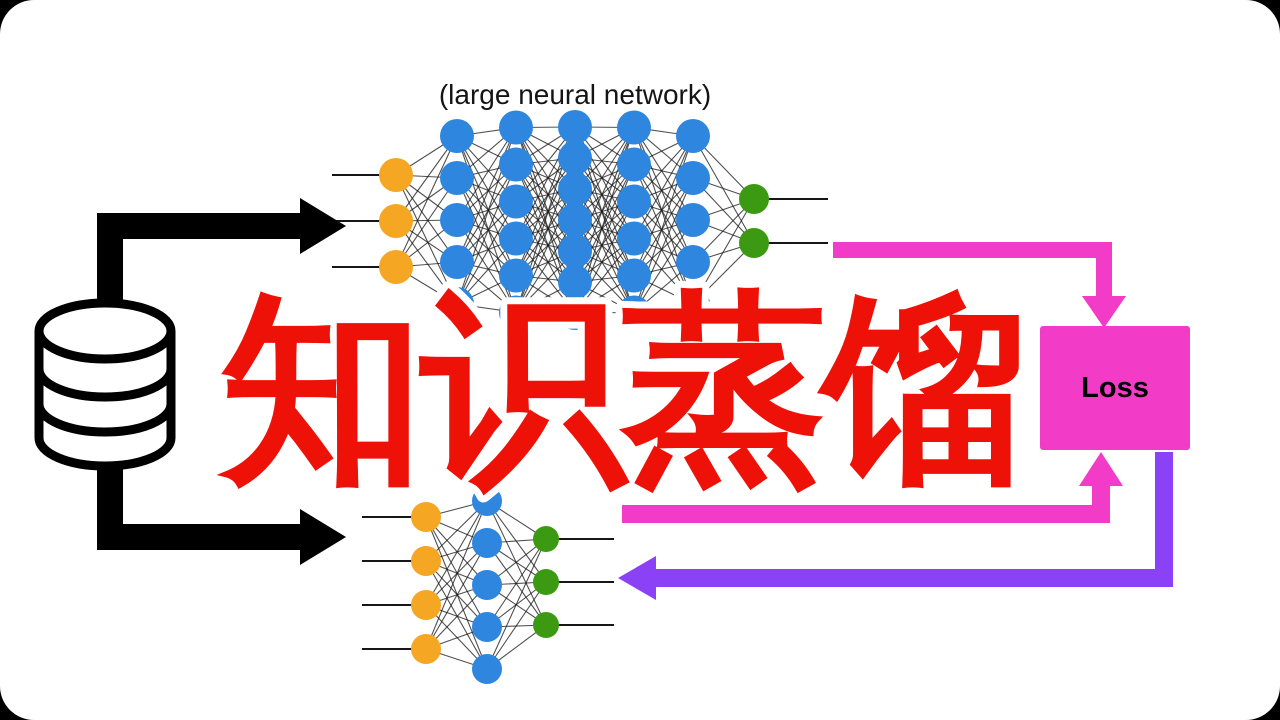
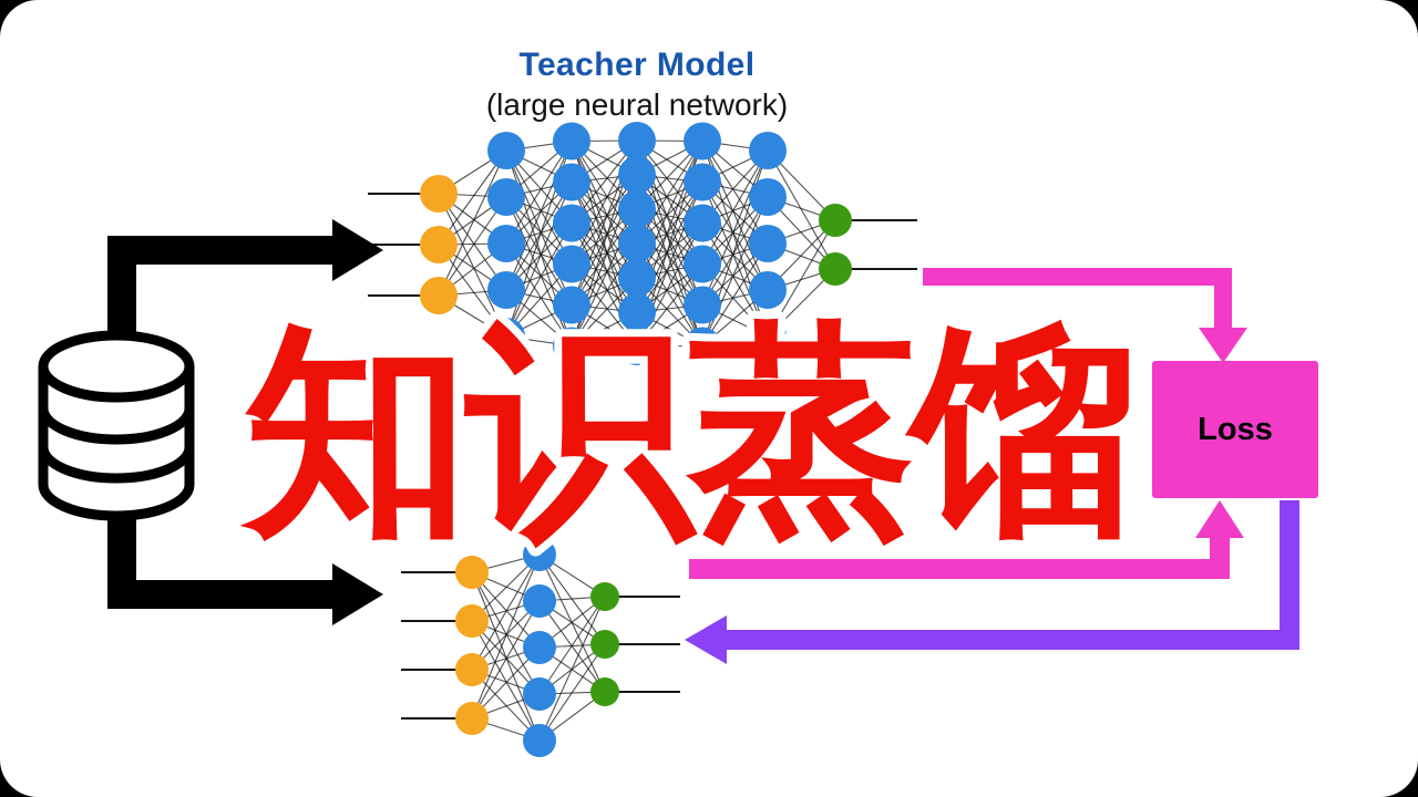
+ Teacher Model
  (large neural network)
  Loss
  知识蒸馏
